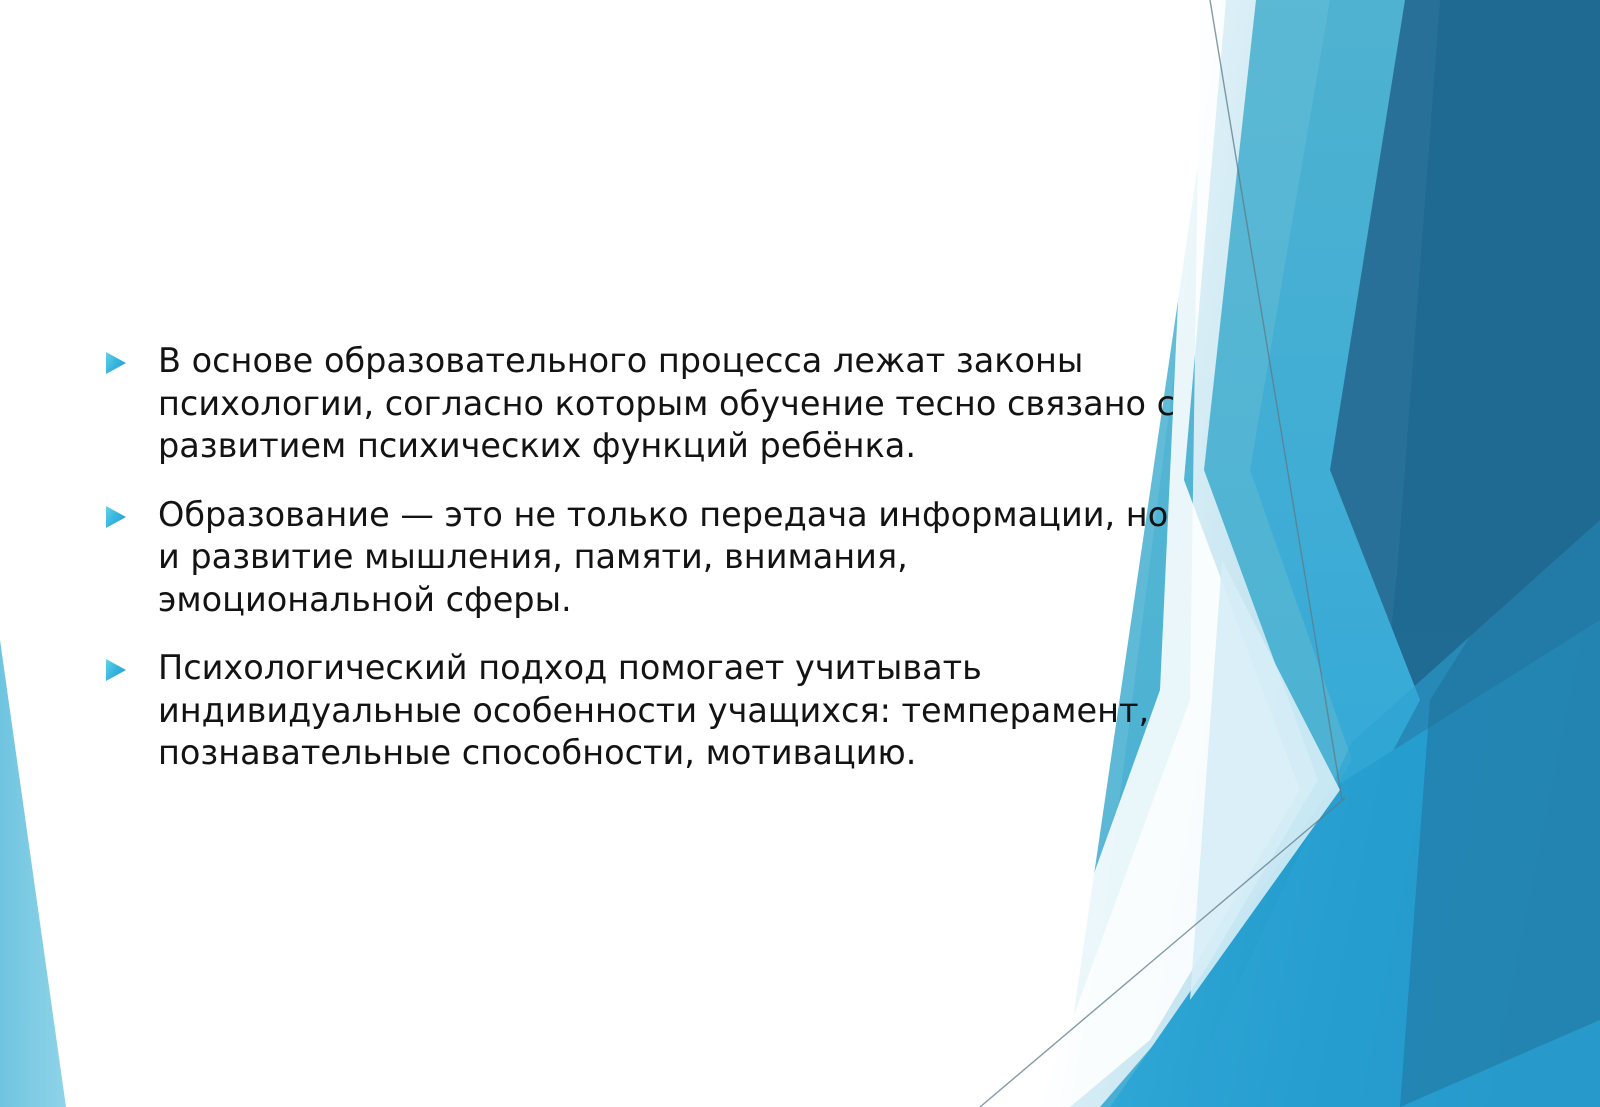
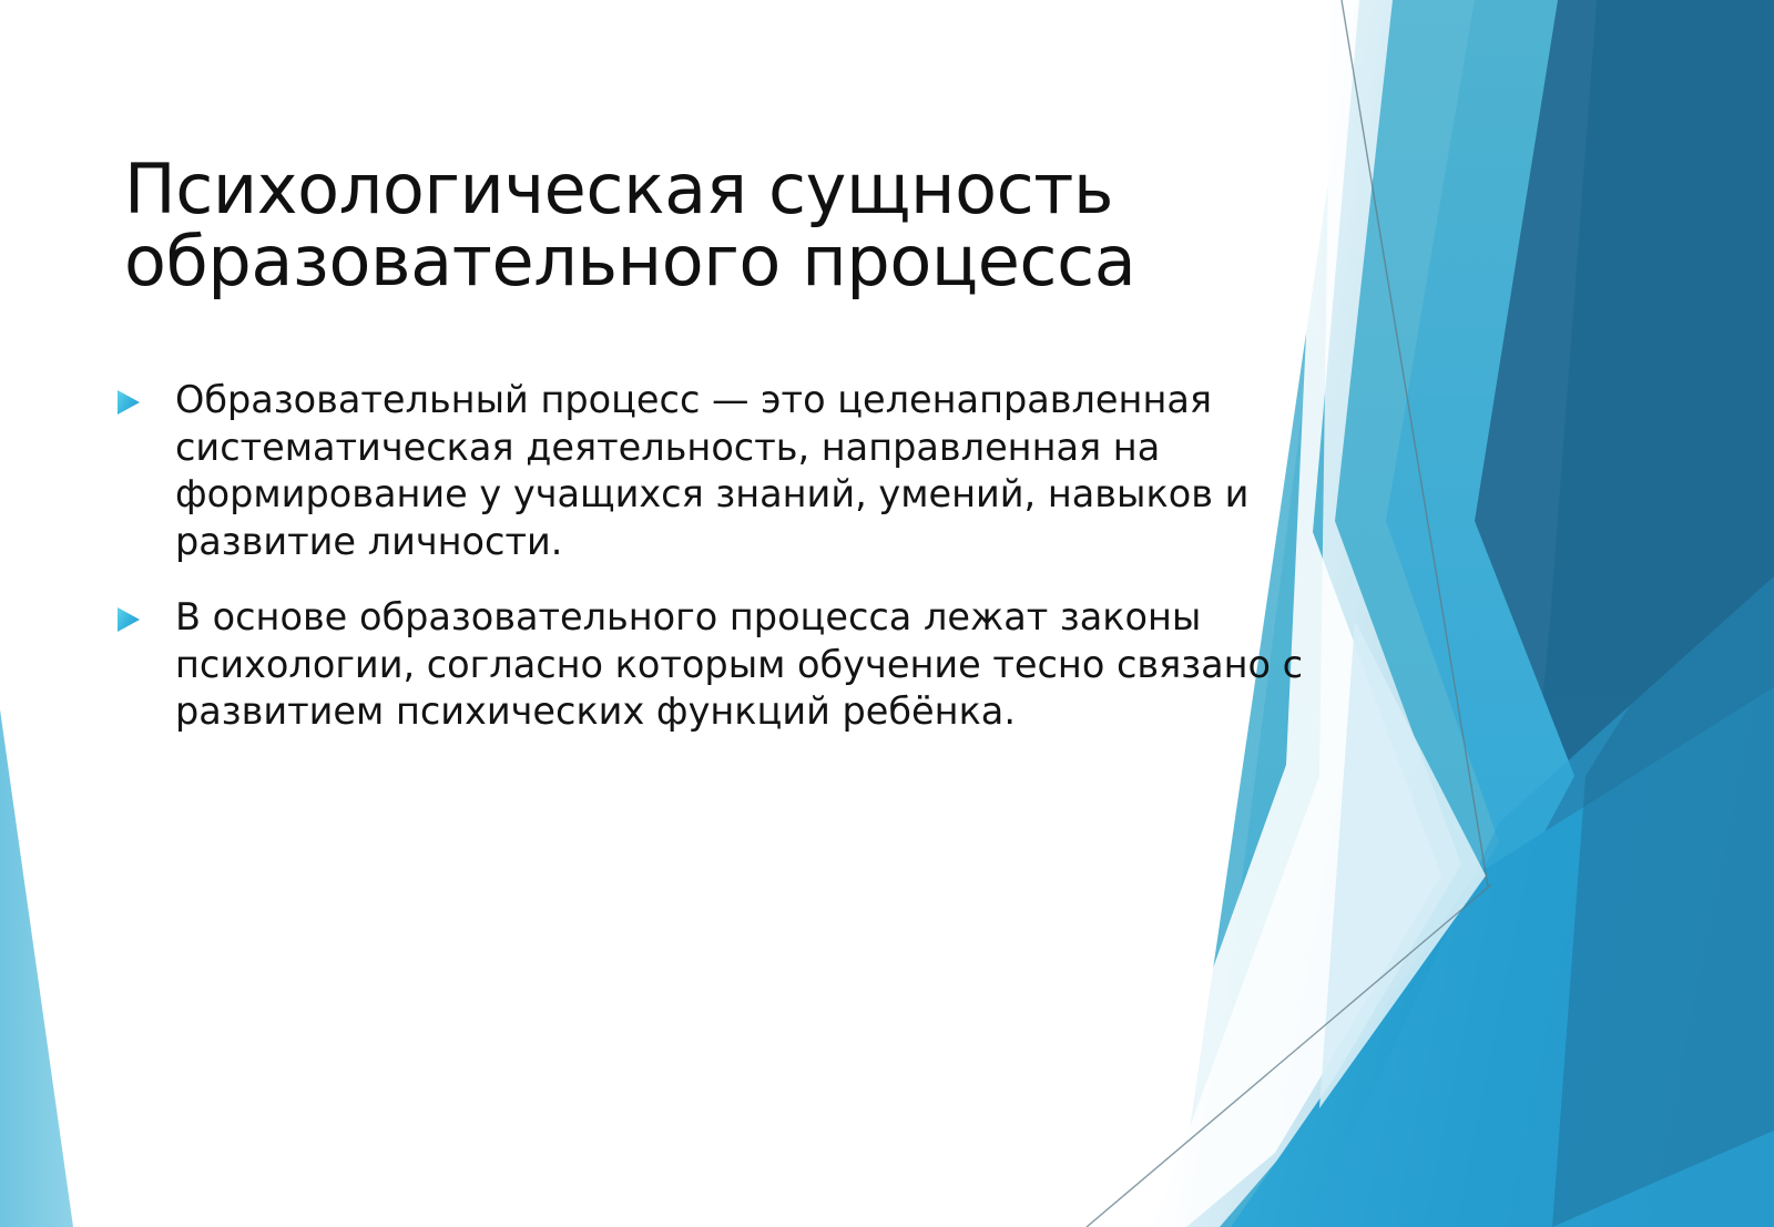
+ Психологическая сущность образовательного процесса
+ Образовательный процесс — это целенаправленная систематическая деятельность, направленная на формирование у учащихся знаний, умений, навыков и развитие личности.
  В основе образовательного процесса лежат законы психологии, согласно которым обучение тесно связано с развитием психических функций ребёнка.
- Образование — это не только передача информации, но и развитие мышления, памяти, внимания, эмоциональной сферы.
- Психологический подход помогает учитывать индивидуальные особенности учащихся: темперамент, познавательные способности, мотивацию.
